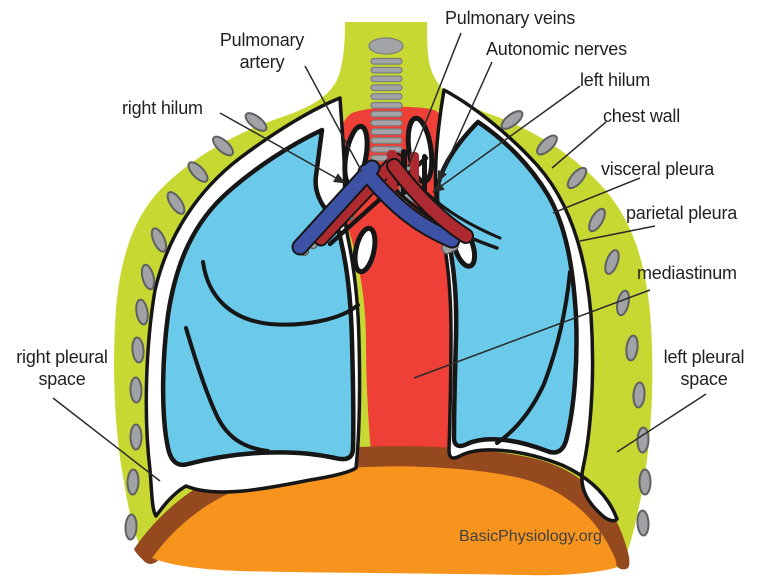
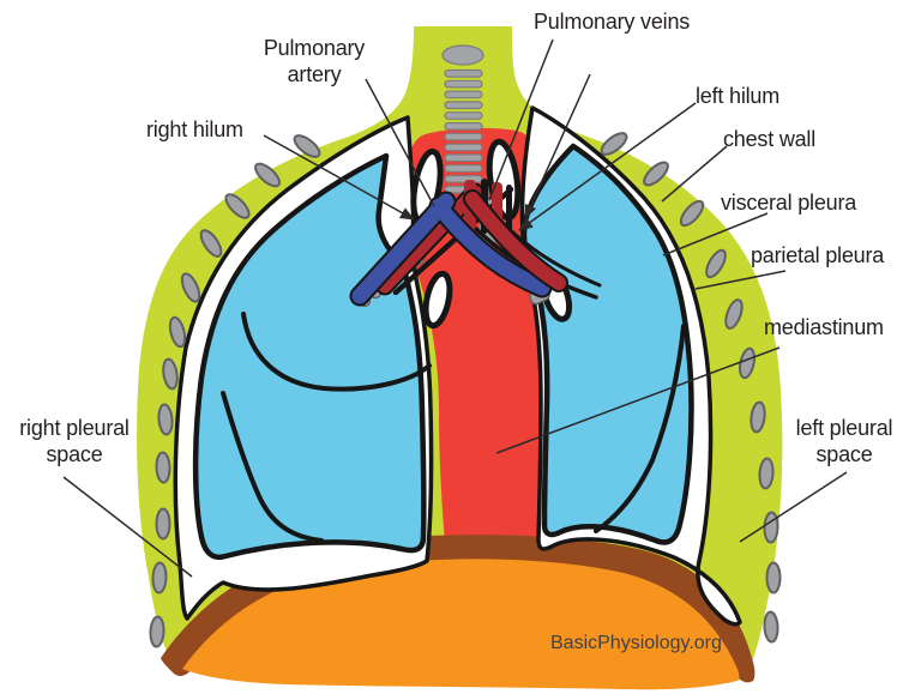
  Pulmonary veins
- Autonomic nerves
  Pulmonary artery
  left hilum
  right hilum
  chest wall
  visceral pleura
  parietal pleura
  mediastinum
  right pleural space
  left pleural space
  BasicPhysiology.org
